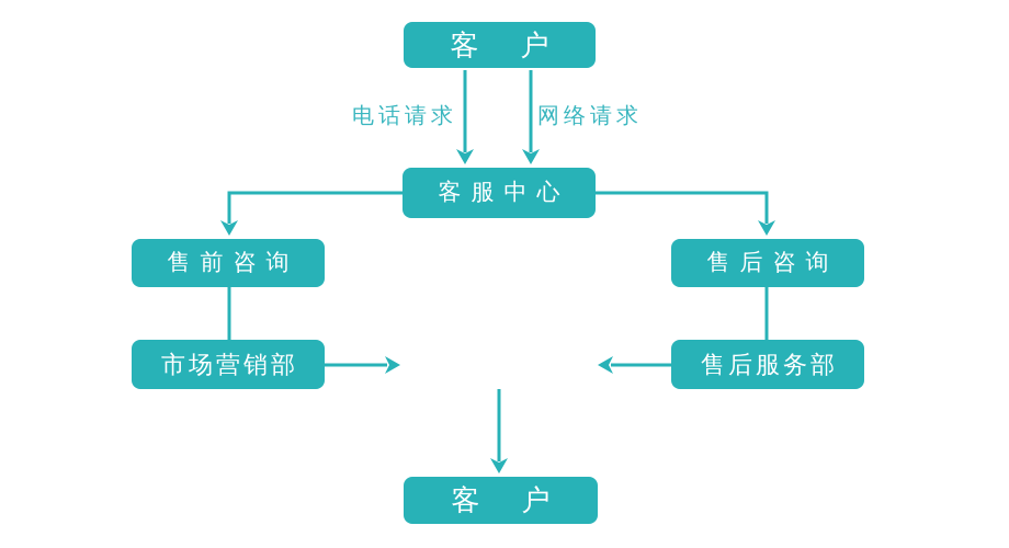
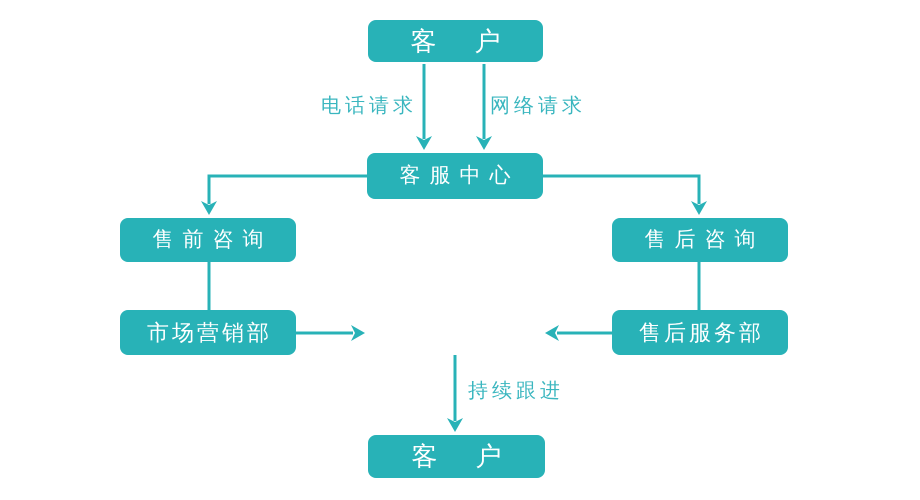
  客 户
  客服中心
  售前咨询
  售后咨询
  市场营销部
  售后服务部
  客 户
  电话请求
  网络请求
+ 持续跟进
